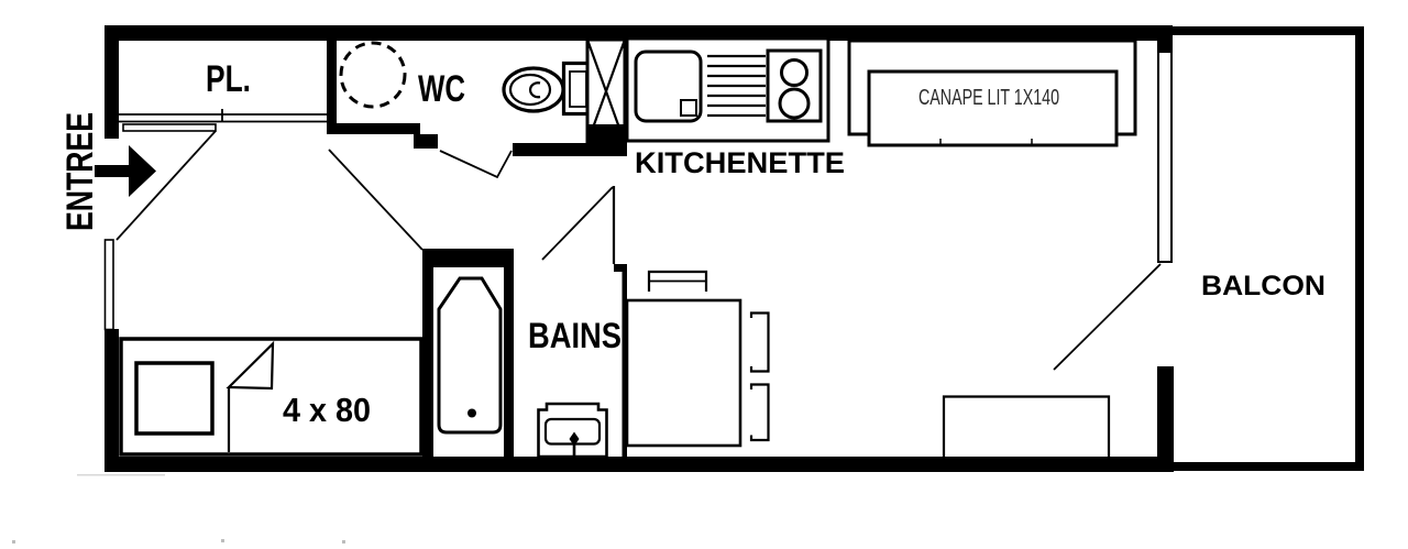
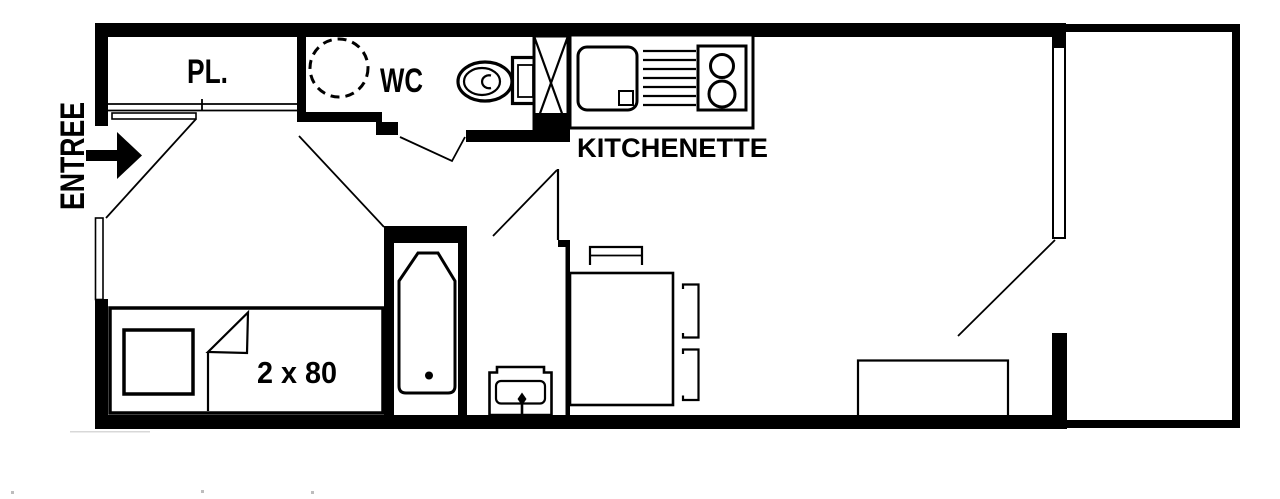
  PL.
  WC
  KITCHENETTE
- 4 x 80
+ 2 x 80
- BAINS
- CANAPE LIT 1X140
- BALCON
